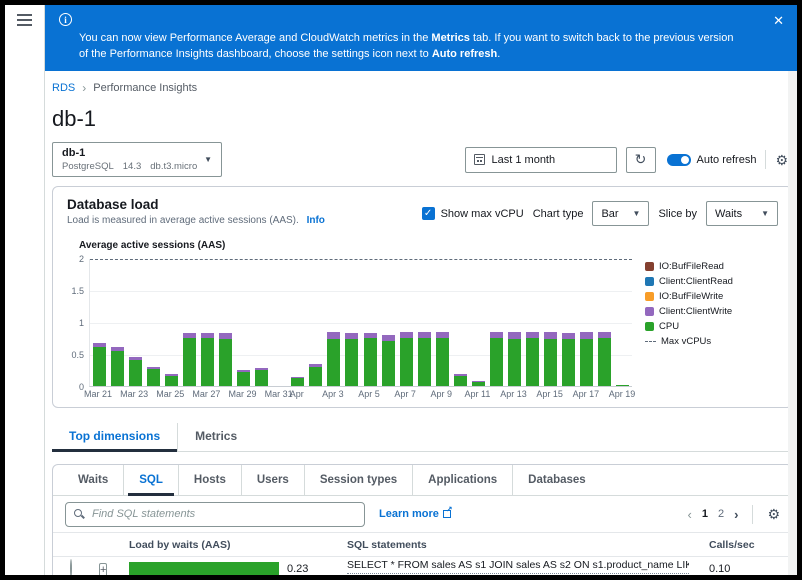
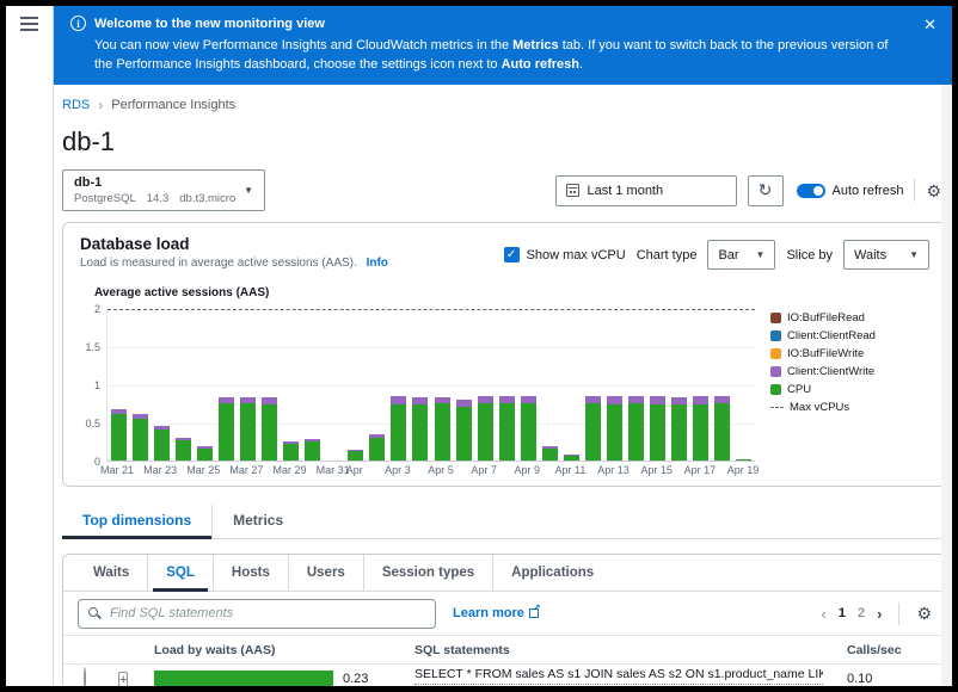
  i
+ Welcome to the new monitoring view
- You can now view Performance Average and CloudWatch metrics in the Metrics tab. If you want to switch back to the previous version of the Performance Insights dashboard, choose the settings icon next to Auto refresh.
+ You can now view Performance Insights and CloudWatch metrics in the Metrics tab. If you want to switch back to the previous version of the Performance Insights dashboard, choose the settings icon next to Auto refresh.
  ✕
  RDS
  ›
  Performance Insights
  db-1
  db-1
  PostgreSQL
  14.3
  db.t3.micro
  ▼
  Last 1 month
  ↻
  Auto refresh
  ⚙
  Database load
  Load is measured in average active sessions (AAS). Info
  ✓
  Show max vCPU
  Chart type
  Bar
  ▼
  Slice by
  Waits
  ▼
  Average active sessions (AAS)
  0
  0.5
  1
  1.5
  2
  IO:BufFileRead
  Client:ClientRead
  IO:BufFileWrite
  Client:ClientWrite
  CPU
  Max vCPUs
  Mar 21
  Mar 23
  Mar 25
  Mar 27
  Mar 29
  Mar 31
  Apr
  Apr 3
  Apr 5
  Apr 7
  Apr 9
  Apr 11
  Apr 13
  Apr 15
  Apr 17
  Apr 19
  Top dimensions
  Metrics
  Waits
  SQL
  Hosts
  Users
  Session types
  Applications
- Databases
  Find SQL statements
  Learn more
  ‹
  1
  2
  ›
  ⚙
  Load by waits (AAS)
  SQL statements
  Calls/sec
  +
  0.23
  SELECT * FROM sales AS s1 JOIN sales AS s2 ON s1.product_name LIK
  0.10
